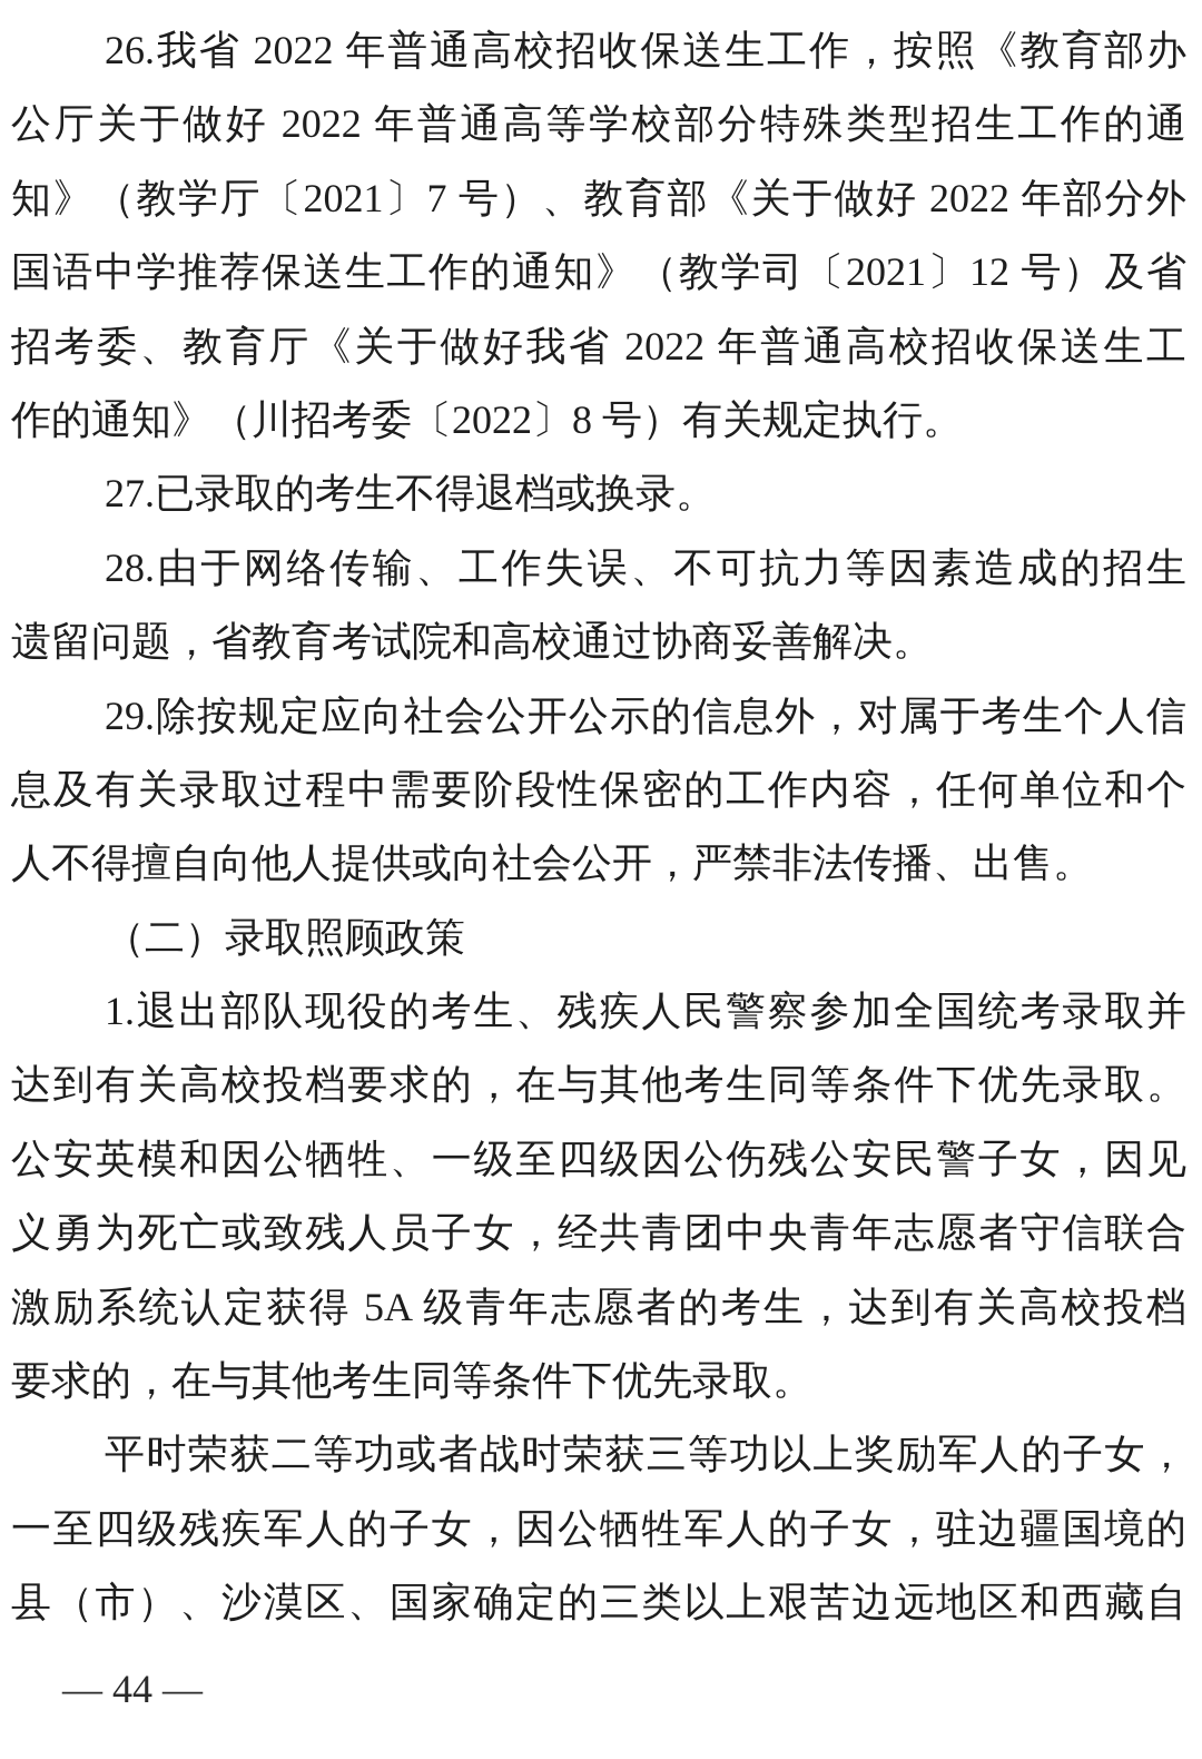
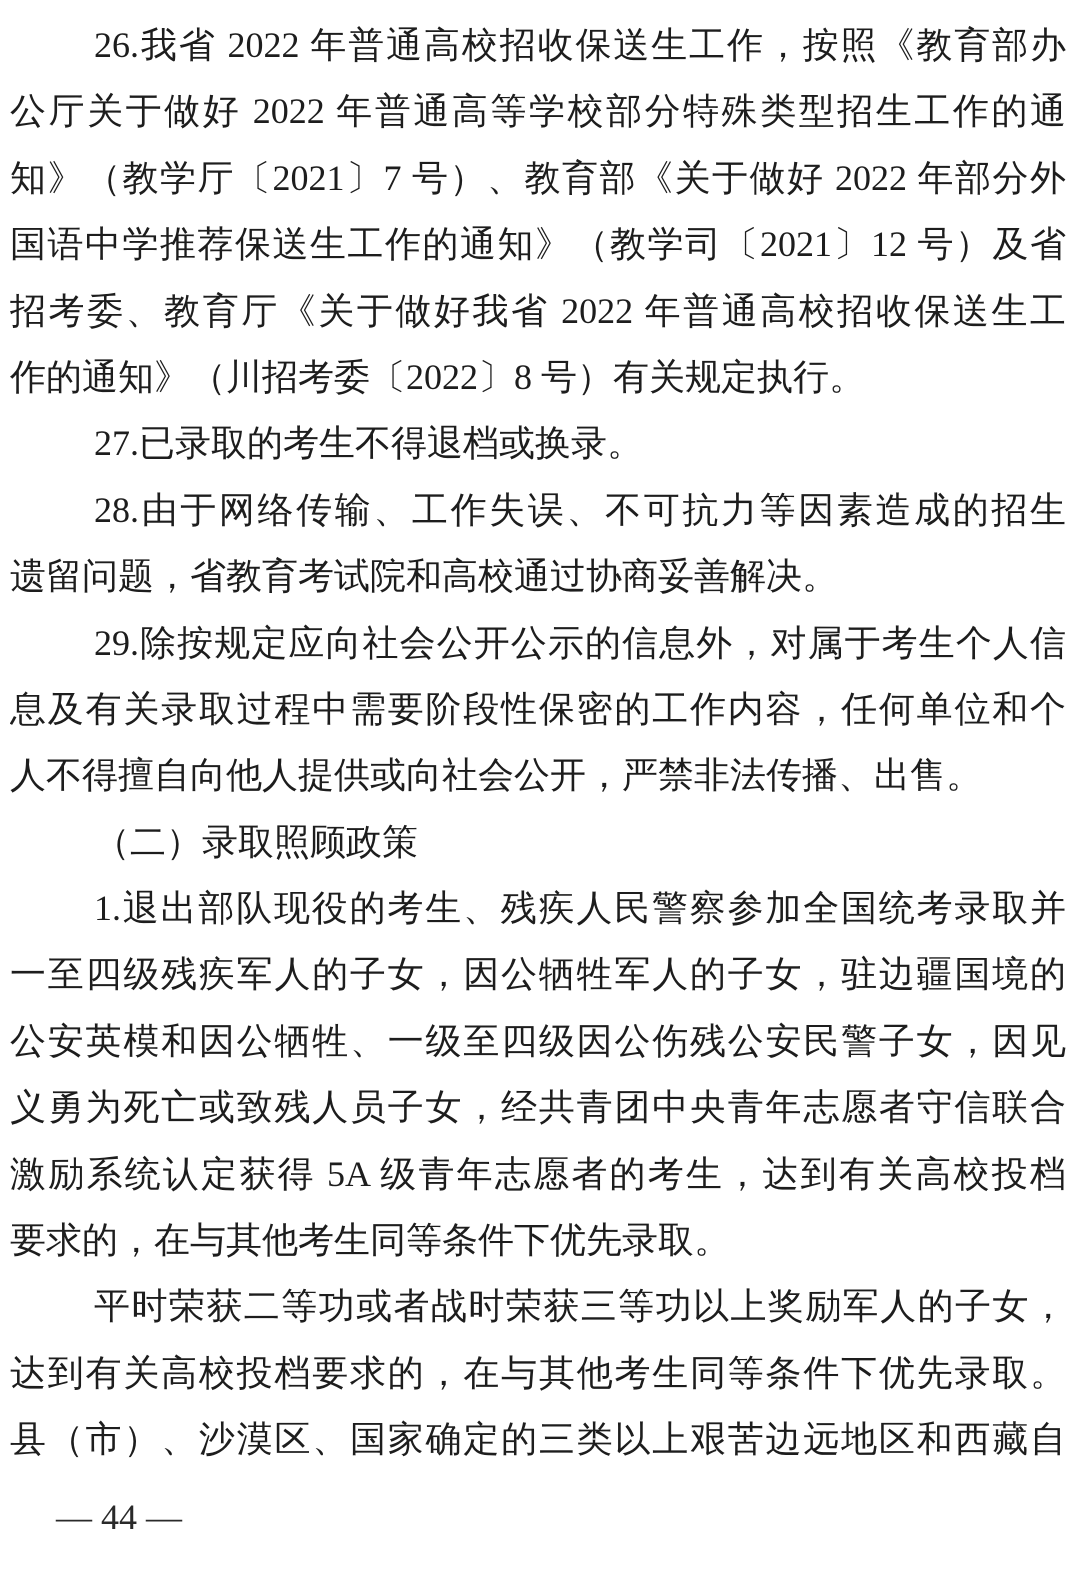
  26.我省 2022 年普通高校招收保送生工作，按照《教育部办
  公厅关于做好 2022 年普通高等学校部分特殊类型招生工作的通
  知》（教学厅〔2021〕7 号）、教育部《关于做好 2022 年部分外
  国语中学推荐保送生工作的通知》（教学司〔2021〕12 号）及省
  招考委、教育厅《关于做好我省 2022 年普通高校招收保送生工
  作的通知》（川招考委〔2022〕8 号）有关规定执行。
  27.已录取的考生不得退档或换录。
  28.由于网络传输、工作失误、不可抗力等因素造成的招生
  遗留问题，省教育考试院和高校通过协商妥善解决。
  29.除按规定应向社会公开公示的信息外，对属于考生个人信
  息及有关录取过程中需要阶段性保密的工作内容，任何单位和个
  人不得擅自向他人提供或向社会公开，严禁非法传播、出售。
  （二）录取照顾政策
  1.退出部队现役的考生、残疾人民警察参加全国统考录取并
- 达到有关高校投档要求的，在与其他考生同等条件下优先录取。
+ 一至四级残疾军人的子女，因公牺牲军人的子女，驻边疆国境的
  公安英模和因公牺牲、一级至四级因公伤残公安民警子女，因见
  义勇为死亡或致残人员子女，经共青团中央青年志愿者守信联合
  激励系统认定获得 5A 级青年志愿者的考生，达到有关高校投档
  要求的，在与其他考生同等条件下优先录取。
  平时荣获二等功或者战时荣获三等功以上奖励军人的子女，
- 一至四级残疾军人的子女，因公牺牲军人的子女，驻边疆国境的
+ 达到有关高校投档要求的，在与其他考生同等条件下优先录取。
  县（市）、沙漠区、国家确定的三类以上艰苦边远地区和西藏自
  — 44 —
